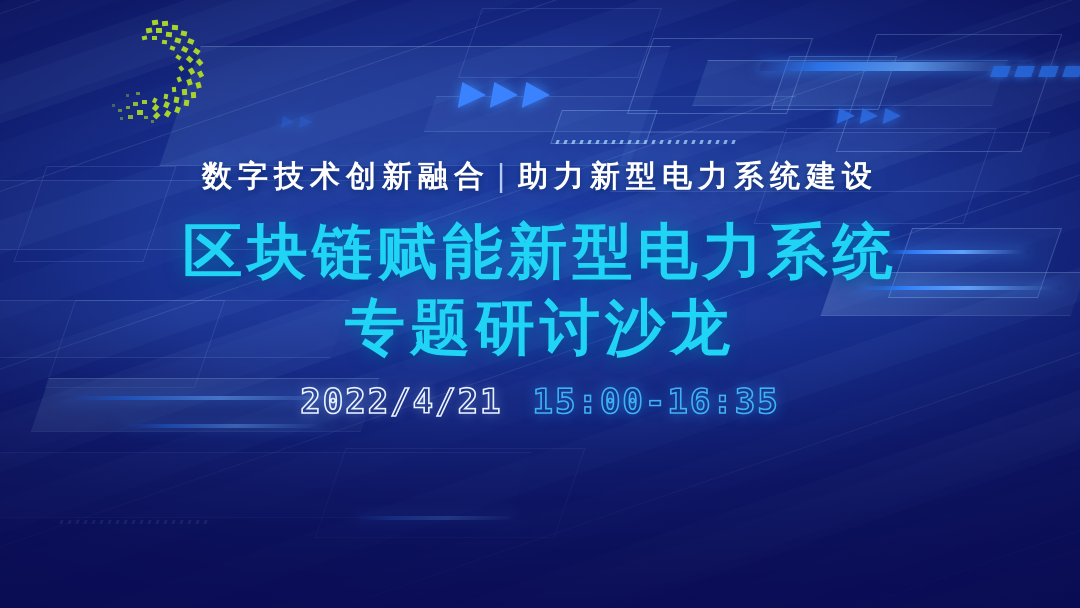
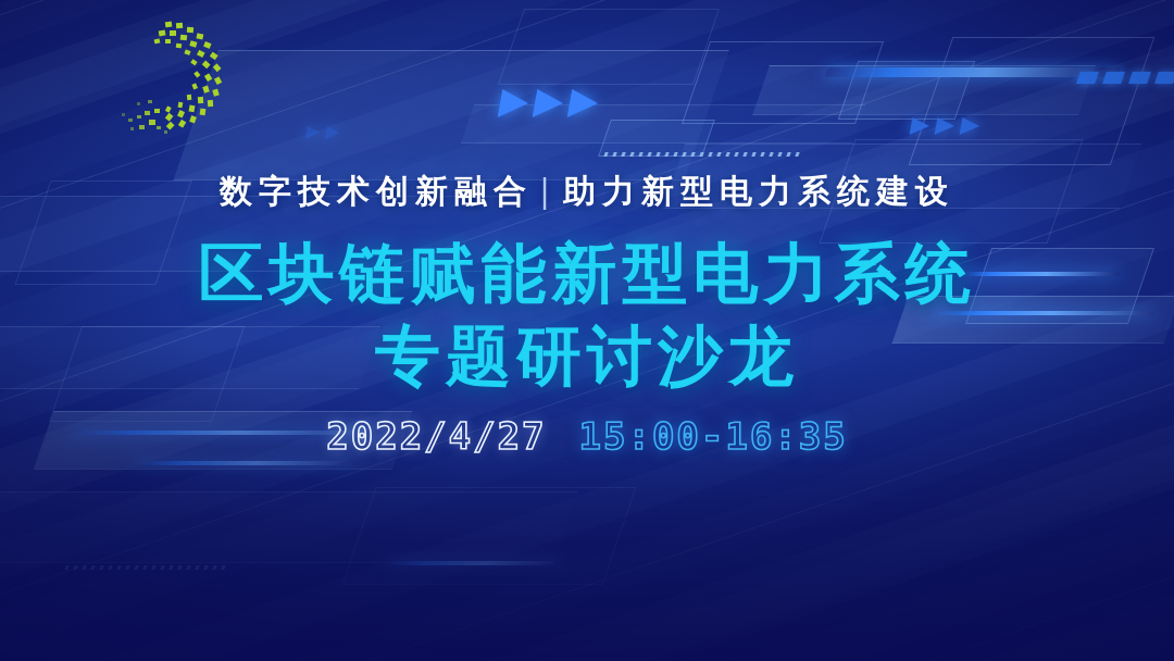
  数字技术创新融合 | 助力新型电力系统建设
  区块链赋能新型电力系统
  专题研讨沙龙
- 2022/4/21 15:00-16:35
+ 2022/4/27 15:00-16:35
